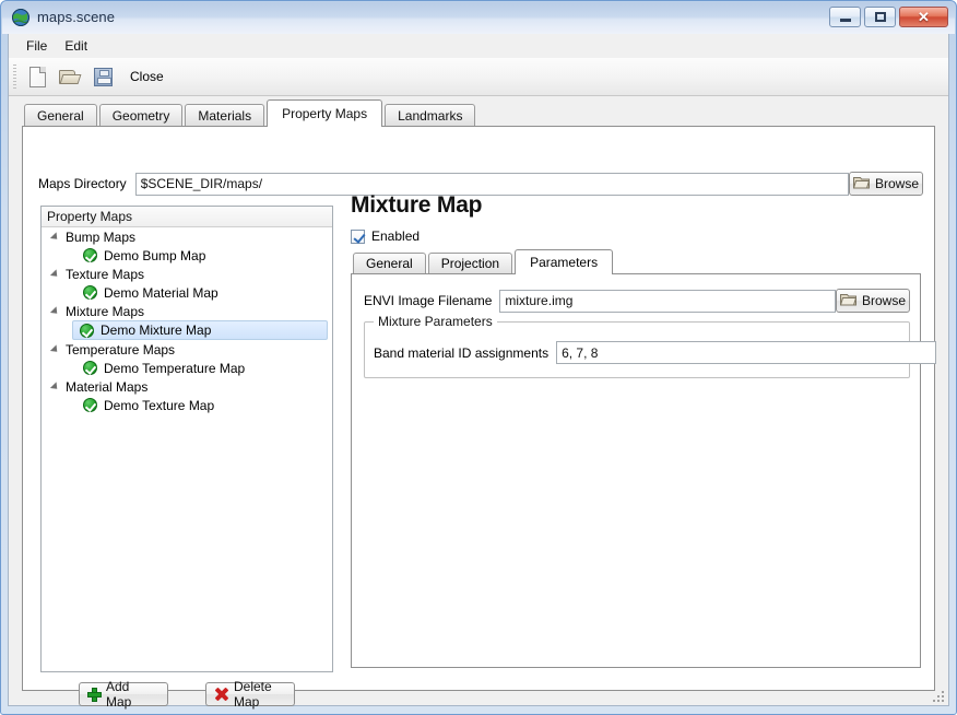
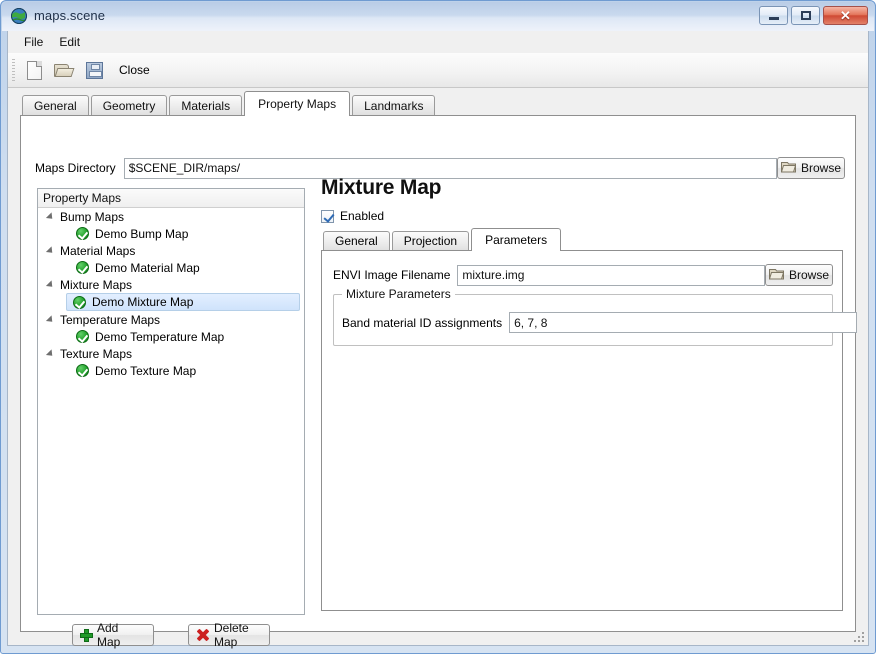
  maps.scene
  ✕
  File
  Edit
  Close
  General
  Geometry
  Materials
  Property Maps
  Landmarks
  Maps Directory
  $SCENE_DIR/maps/
  Browse
  Property Maps
  Bump Maps
  Demo Bump Map
- Texture Maps
+ Material Maps
  Demo Material Map
  Mixture Maps
  Demo Mixture Map
  Temperature Maps
  Demo Temperature Map
- Material Maps
+ Texture Maps
  Demo Texture Map
  Add Map
  Delete Map
  Mixture Map
  Enabled
  General
  Projection
  Parameters
  ENVI Image Filename
  mixture.img
  Browse
  Mixture Parameters
  Band material ID assignments
  6, 7, 8
